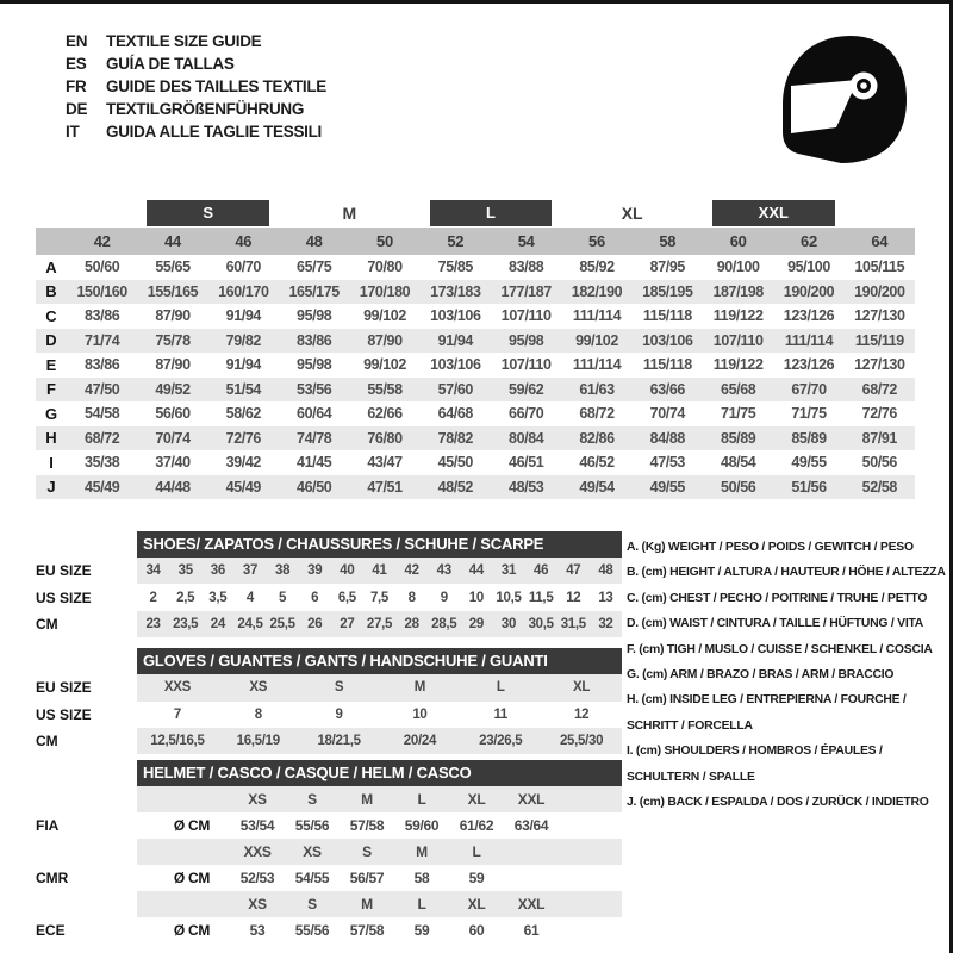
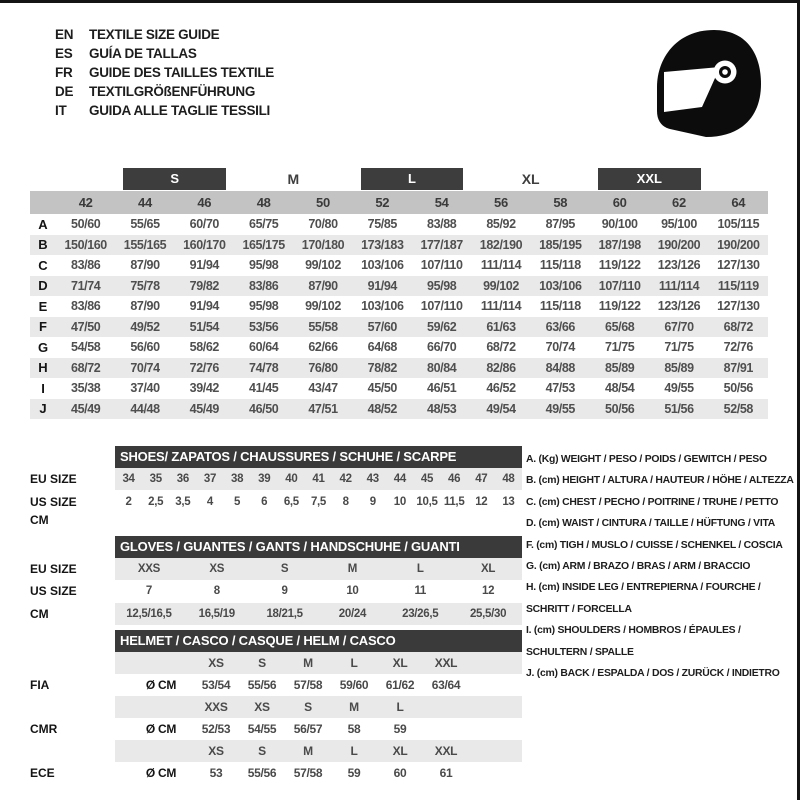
  EN
  TEXTILE SIZE GUIDE
  ES
  GUÍA DE TALLAS
  FR
  GUIDE DES TAILLES TEXTILE
  DE
  TEXTILGRÖßENFÜHRUNG
  IT
  GUIDA ALLE TAGLIE TESSILI
  S
  M
  L
  XL
  XXL
  42
  44
  46
  48
  50
  52
  54
  56
  58
  60
  62
  64
  A
  50/60
  55/65
  60/70
  65/75
  70/80
  75/85
  83/88
  85/92
  87/95
  90/100
  95/100
  105/115
  B
  150/160
  155/165
  160/170
  165/175
  170/180
  173/183
  177/187
  182/190
  185/195
  187/198
  190/200
  190/200
  C
  83/86
  87/90
  91/94
  95/98
  99/102
  103/106
  107/110
  111/114
  115/118
  119/122
  123/126
  127/130
  D
  71/74
  75/78
  79/82
  83/86
  87/90
  91/94
  95/98
  99/102
  103/106
  107/110
  111/114
  115/119
  E
  83/86
  87/90
  91/94
  95/98
  99/102
  103/106
  107/110
  111/114
  115/118
  119/122
  123/126
  127/130
  F
  47/50
  49/52
  51/54
  53/56
  55/58
  57/60
  59/62
  61/63
  63/66
  65/68
  67/70
  68/72
  G
  54/58
  56/60
  58/62
  60/64
  62/66
  64/68
  66/70
  68/72
  70/74
  71/75
  71/75
  72/76
  H
  68/72
  70/74
  72/76
  74/78
  76/80
  78/82
  80/84
  82/86
  84/88
  85/89
  85/89
  87/91
  I
  35/38
  37/40
  39/42
  41/45
  43/47
  45/50
  46/51
  46/52
  47/53
  48/54
  49/55
  50/56
  J
  45/49
  44/48
  45/49
  46/50
  47/51
  48/52
  48/53
  49/54
  49/55
  50/56
  51/56
  52/58
  SHOES/ ZAPATOS / CHAUSSURES / SCHUHE / SCARPE
  EU SIZE
  34
  35
  36
  37
  38
  39
  40
  41
  42
  43
  44
- 31
+ 45
  46
  47
  48
  US SIZE
  2
  2,5
  3,5
  4
  5
  6
  6,5
  7,5
  8
  9
  10
  10,5
  11,5
  12
  13
  CM
- 23
- 23,5
- 24
- 24,5
- 25,5
- 26
- 27
- 27,5
- 28
- 28,5
- 29
- 30
- 30,5
- 31,5
- 32
  GLOVES / GUANTES / GANTS / HANDSCHUHE / GUANTI
  EU SIZE
  XXS
  XS
  S
  M
  L
  XL
  US SIZE
  7
  8
  9
  10
  11
  12
  CM
  12,5/16,5
  16,5/19
  18/21,5
  20/24
  23/26,5
  25,5/30
  HELMET / CASCO / CASQUE / HELM / CASCO
  XS
  S
  M
  L
  XL
  XXL
  FIA
  Ø CM
  53/54
  55/56
  57/58
  59/60
  61/62
  63/64
  XXS
  XS
  S
  M
  L
  CMR
  Ø CM
  52/53
  54/55
  56/57
  58
  59
  XS
  S
  M
  L
  XL
  XXL
  ECE
  Ø CM
  53
  55/56
  57/58
  59
  60
  61
  A. (Kg) WEIGHT / PESO / POIDS / GEWITCH / PESO
  B. (cm) HEIGHT / ALTURA / HAUTEUR / HÖHE / ALTEZZA
  C. (cm) CHEST / PECHO / POITRINE / TRUHE / PETTO
  D. (cm) WAIST / CINTURA / TAILLE / HÜFTUNG / VITA
  F. (cm) TIGH / MUSLO / CUISSE / SCHENKEL / COSCIA
  G. (cm) ARM / BRAZO / BRAS / ARM / BRACCIO
  H. (cm) INSIDE LEG / ENTREPIERNA / FOURCHE /
  SCHRITT / FORCELLA
  I. (cm) SHOULDERS / HOMBROS / ÉPAULES /
  SCHULTERN / SPALLE
  J. (cm) BACK / ESPALDA / DOS / ZURÜCK / INDIETRO
